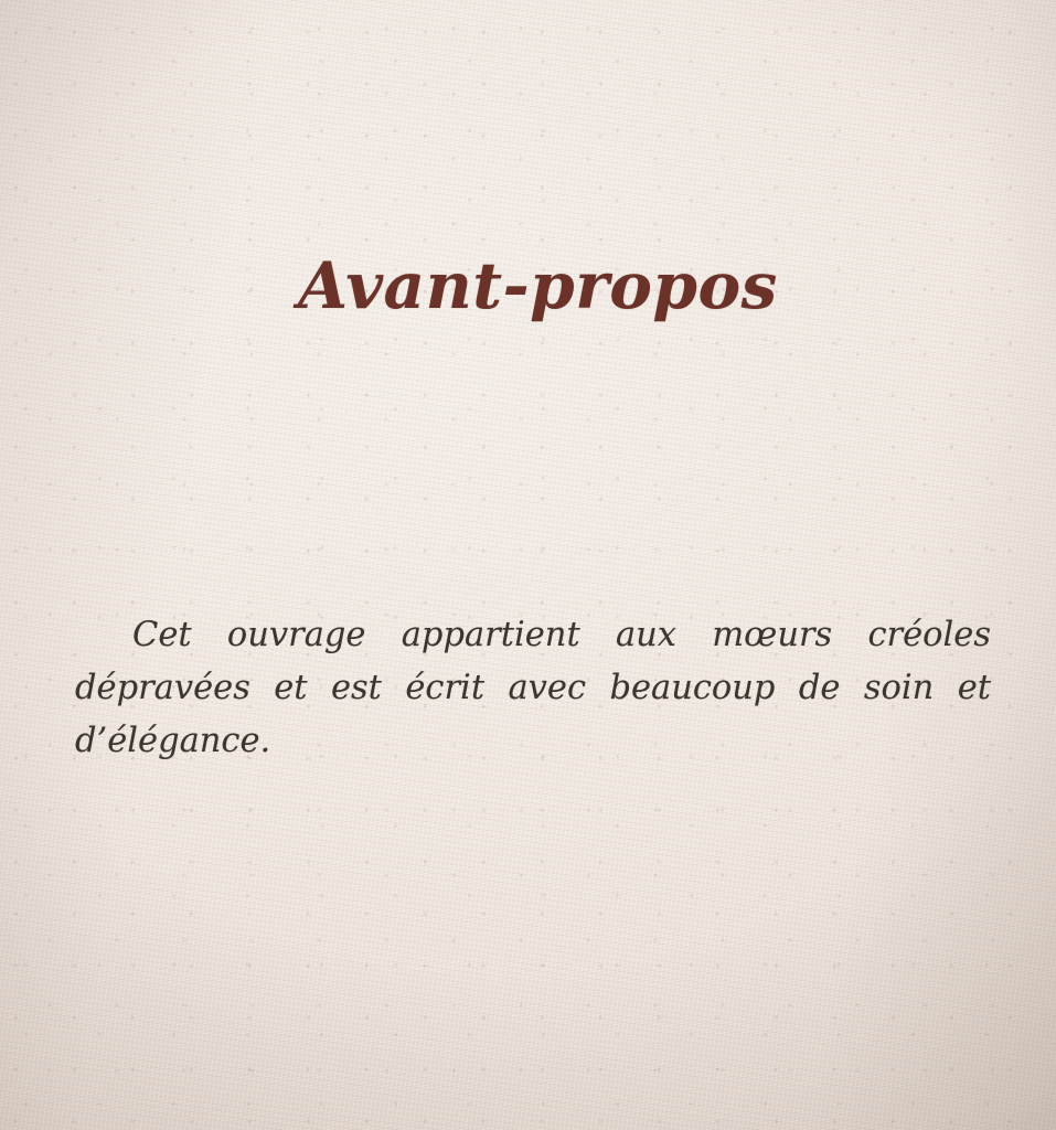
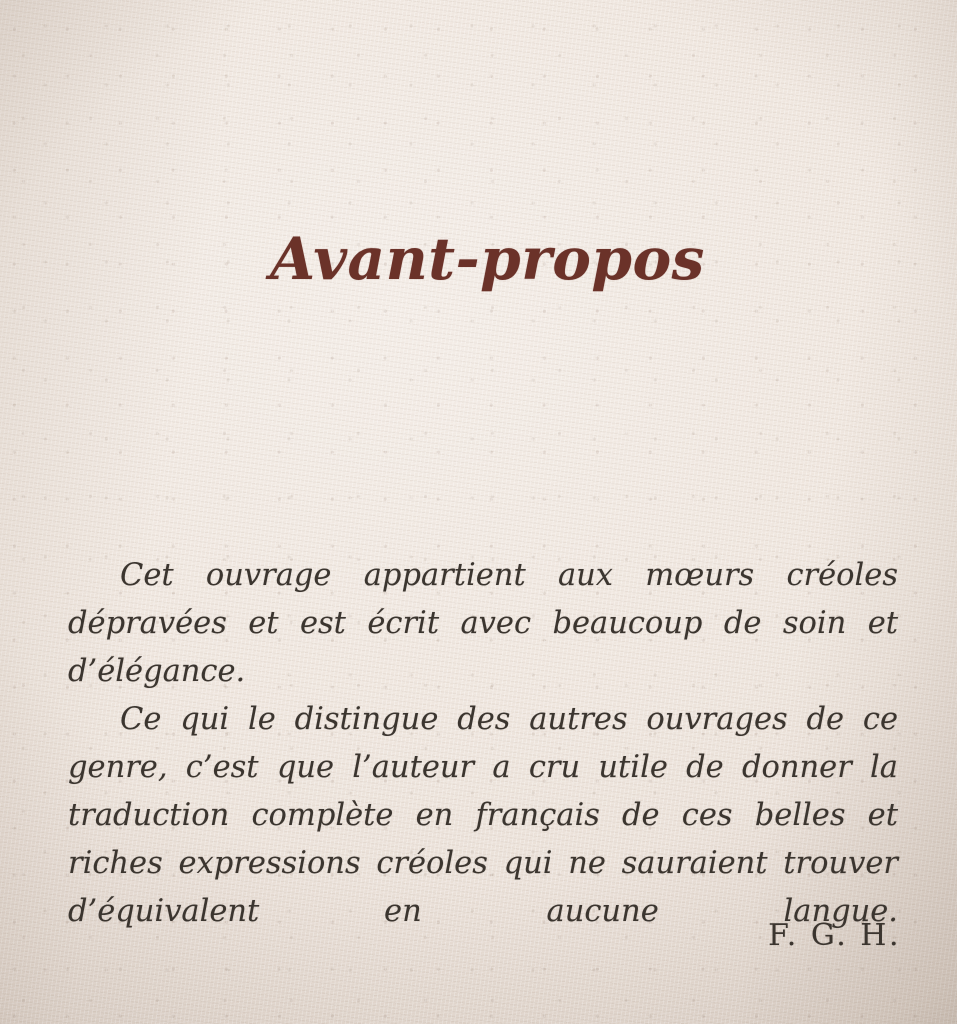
  Avant-propos
  Cet ouvrage appartient aux mœurs créoles dépravées et est écrit avec beaucoup de soin et d’élégance.
+ Ce qui le distingue des autres ouvrages de ce genre, c’est que l’auteur a cru utile de donner la traduction complète en français de ces belles et riches expressions créoles qui ne sauraient trouver d’équivalent en aucune langue.
+ F. G. H.
